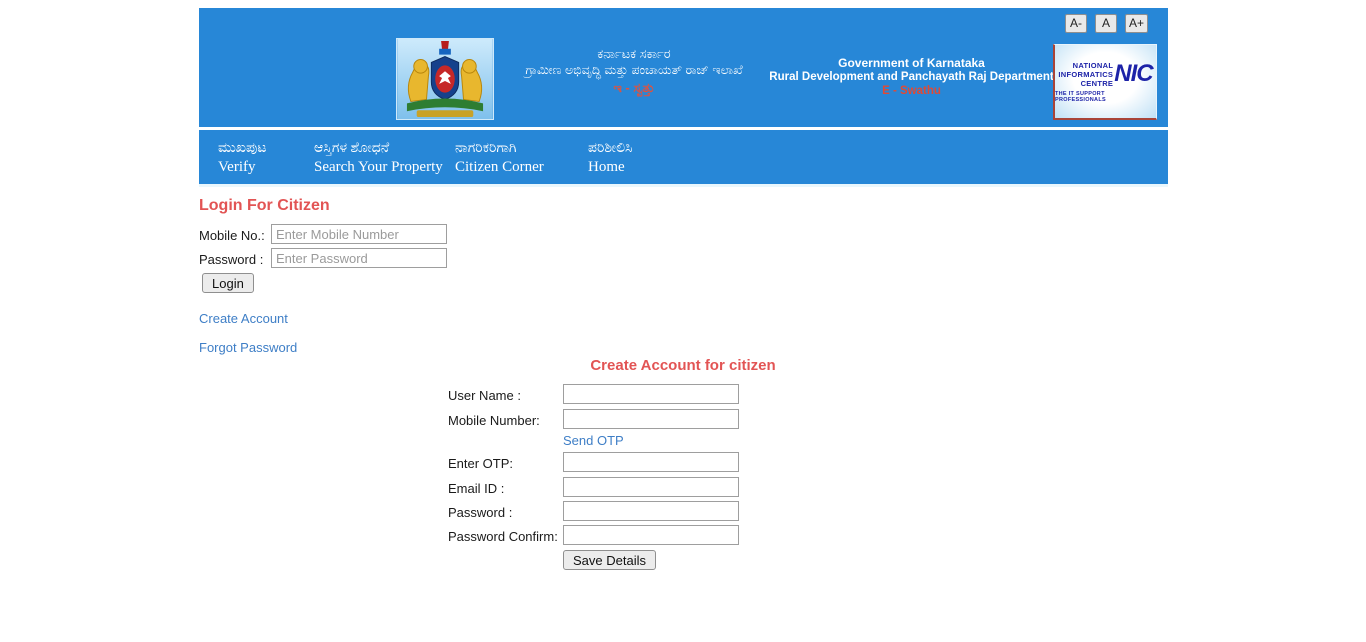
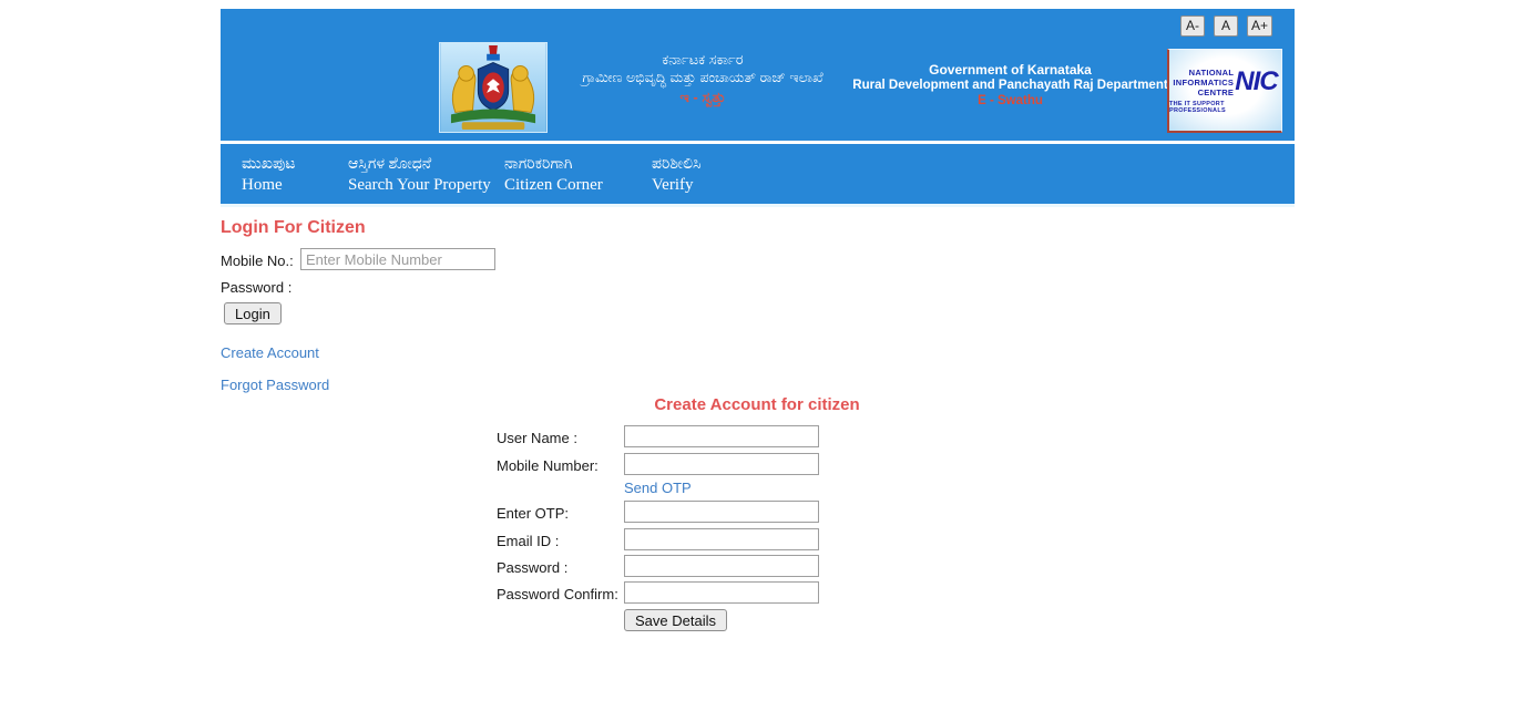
  A-
  A
  A+
  ಕರ್ನಾಟಕ ಸರ್ಕಾರ
  ಗ್ರಾಮೀಣ ಅಭಿವೃದ್ಧಿ ಮತ್ತು ಪಂಚಾಯತ್ ರಾಜ್ ಇಲಾಖೆ
  ಇ - ಸ್ವತ್ತು
  Government of Karnataka
  Rural Development and Panchayath Raj Department
  E - Swathu
  NATIONAL
  INFORMATICS
  CENTRE
  NIC
  ಮುಖಪುಟ
- Verify
+ Home
  ಆಸ್ತಿಗಳ ಶೋಧನೆ
  Search Your Property
  ನಾಗರಿಕರಿಗಾಗಿ
  Citizen Corner
  ಪರಿಶೀಲಿಸಿ
- Home
+ Verify
  Login For Citizen
  Mobile No.:
  Enter Mobile Number
  Password :
- Enter Password
  Login
  Create Account
  Forgot Password
  Create Account for citizen
  User Name :
  Mobile Number:
  Send OTP
  Enter OTP:
  Email ID :
  Password :
  Password Confirm:
  Save Details
